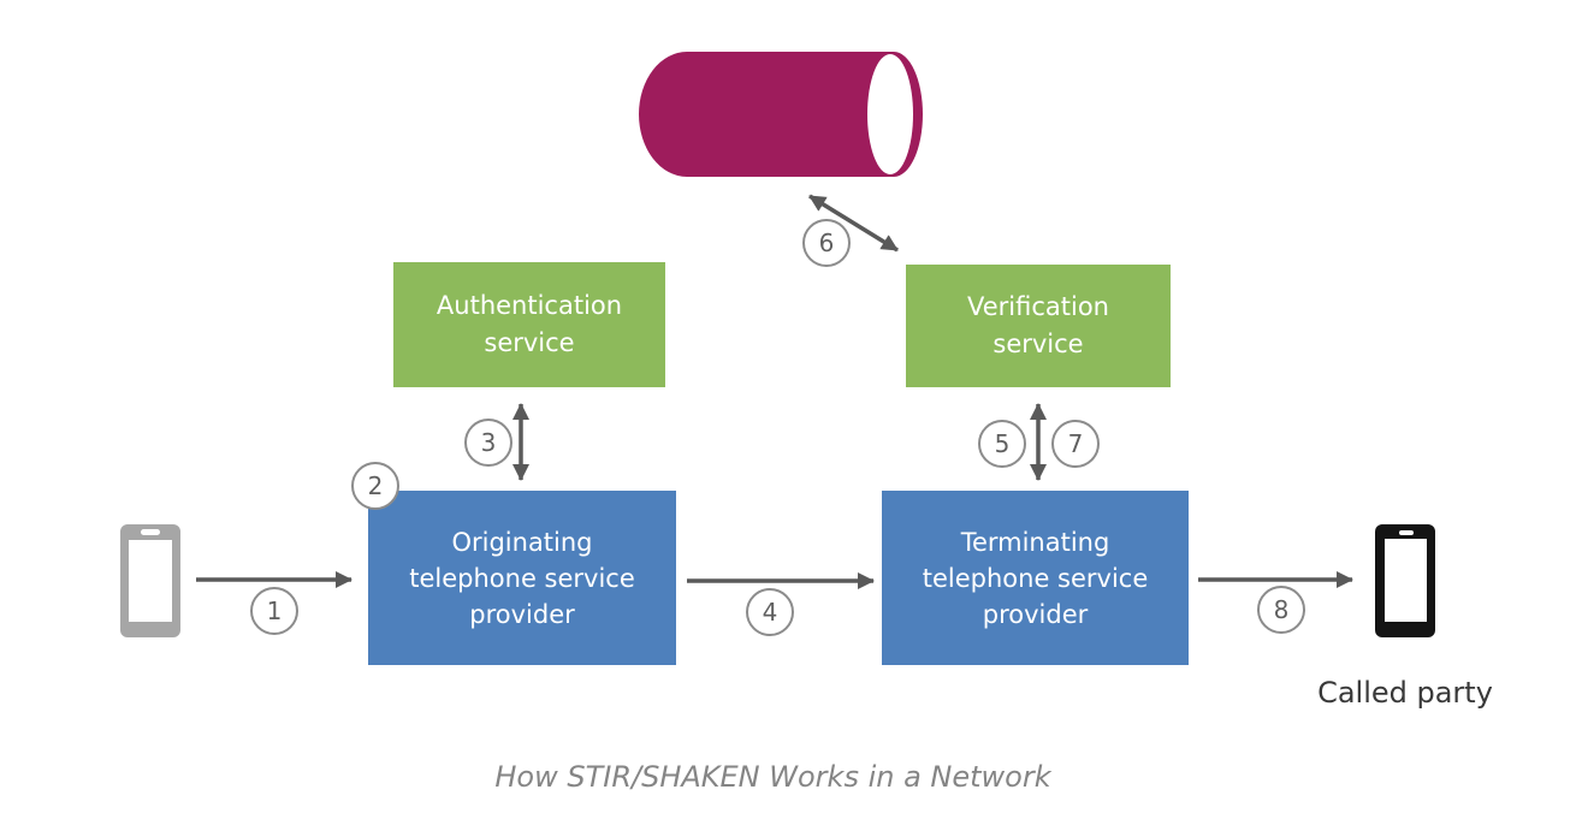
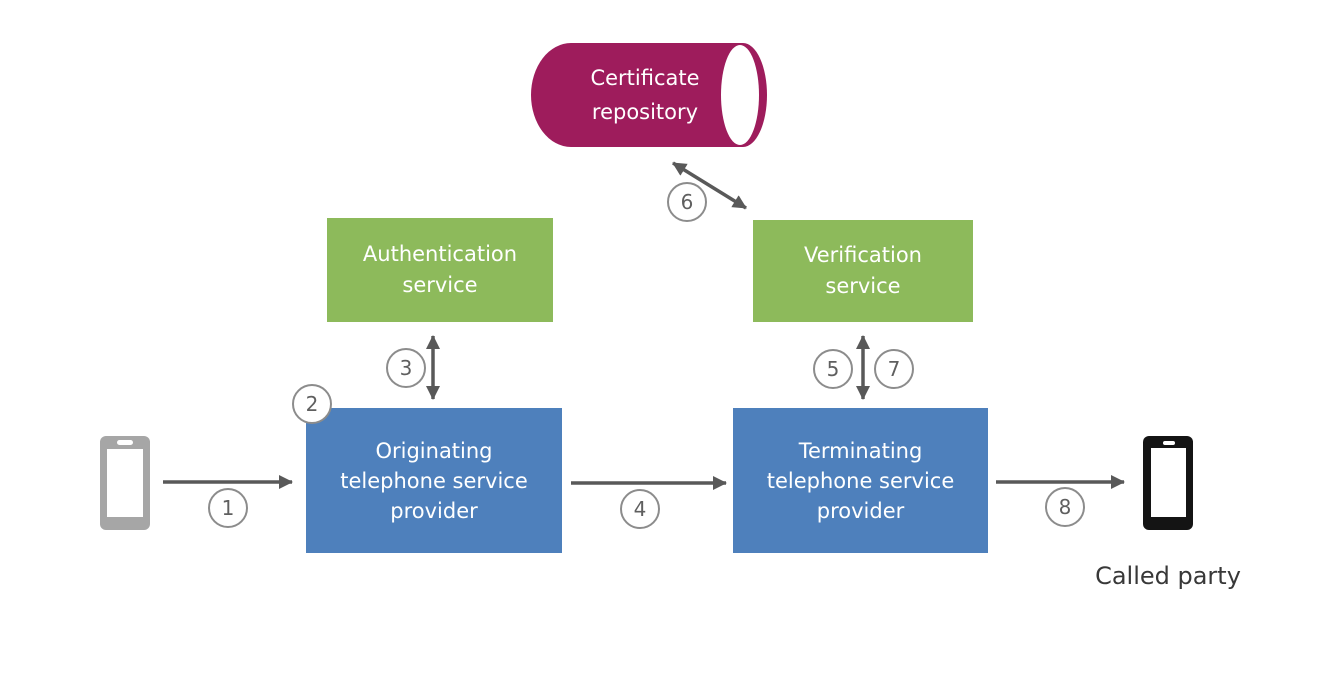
+ Certificate
+ repository
  Authentication
  service
  Verification
  service
  Originating
  telephone service
  provider
  Terminating
  telephone service
  provider
  1
  2
  3
  4
  5
  6
  7
  8
  Called party
- How STIR/SHAKEN Works in a Network
